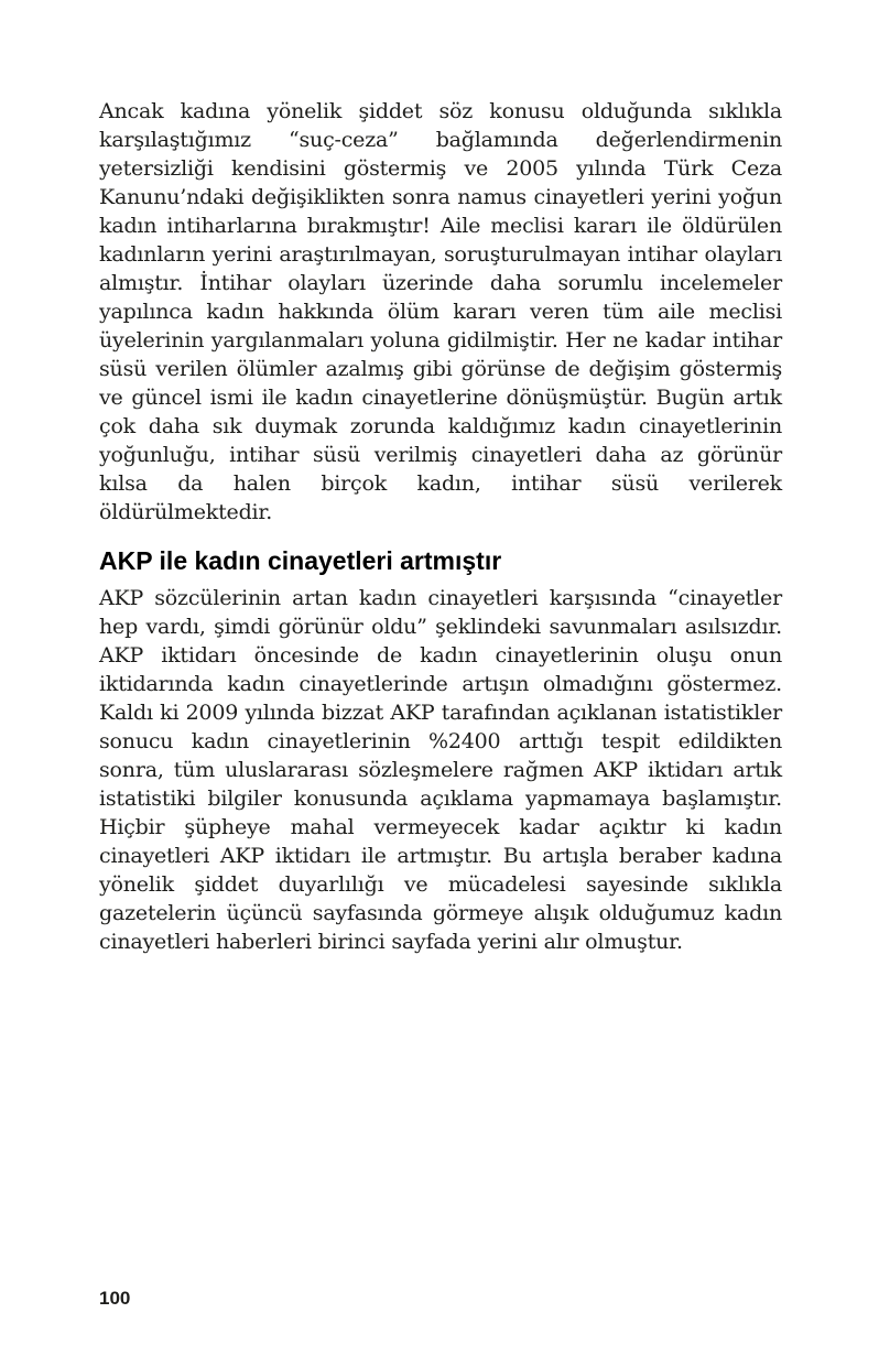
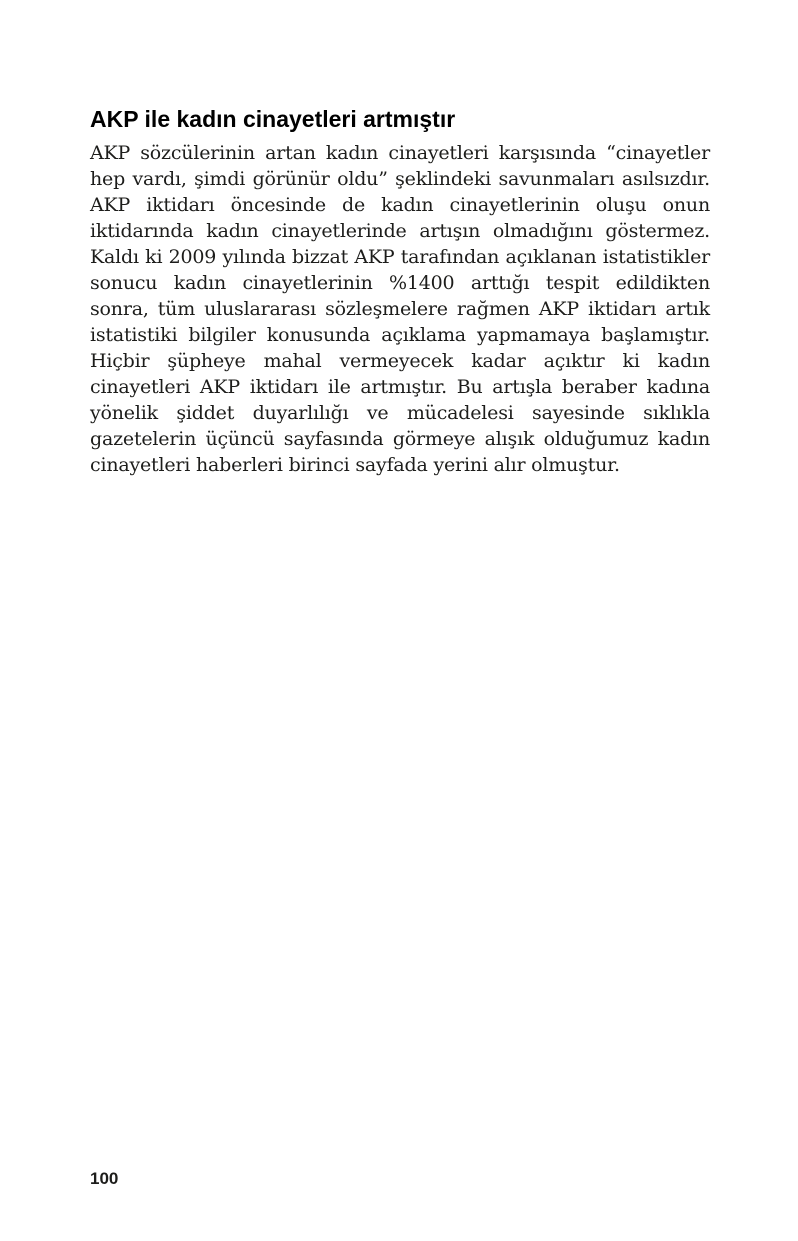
- Ancak kadına yönelik şiddet söz konusu olduğunda sıklıkla karşılaştığımız “suç-ceza” bağlamında değerlendirmenin yetersizliği kendisini göstermiş ve 2005 yılında Türk Ceza Kanunu’ndaki değişiklikten sonra namus cinayetleri yerini yoğun kadın intiharlarına bırakmıştır! Aile meclisi kararı ile öldürülen kadınların yerini araştırılmayan, soruşturulmayan intihar olayları almıştır. İntihar olayları üzerinde daha sorumlu incelemeler yapılınca kadın hakkında ölüm kararı veren tüm aile meclisi üyelerinin yargılanmaları yoluna gidilmiştir. Her ne kadar intihar süsü verilen ölümler azalmış gibi görünse de değişim göstermiş ve güncel ismi ile kadın cinayetlerine dönüşmüştür. Bugün artık çok daha sık duymak zorunda kaldığımız kadın cinayetlerinin yoğunluğu, intihar süsü verilmiş cinayetleri daha az görünür kılsa da halen birçok kadın, intihar süsü verilerek öldürülmektedir.
  AKP ile kadın cinayetleri artmıştır
- AKP sözcülerinin artan kadın cinayetleri karşısında “cinayetler hep vardı, şimdi görünür oldu” şeklindeki savunmaları asılsızdır. AKP iktidarı öncesinde de kadın cinayetlerinin oluşu onun iktidarında kadın cinayetlerinde artışın olmadığını göstermez. Kaldı ki 2009 yılında bizzat AKP tarafından açıklanan istatistikler sonucu kadın cinayetlerinin %2400 arttığı tespit edildikten sonra, tüm uluslararası sözleşmelere rağmen AKP iktidarı artık istatistiki bilgiler konusunda açıklama yapmamaya başlamıştır. Hiçbir şüpheye mahal vermeyecek kadar açıktır ki kadın cinayetleri AKP iktidarı ile artmıştır. Bu artışla beraber kadına yönelik şiddet duyarlılığı ve mücadelesi sayesinde sıklıkla gazetelerin üçüncü sayfasında görmeye alışık olduğumuz kadın cinayetleri haberleri birinci sayfada yerini alır olmuştur.
+ AKP sözcülerinin artan kadın cinayetleri karşısında “cinayetler hep vardı, şimdi görünür oldu” şeklindeki savunmaları asılsızdır. AKP iktidarı öncesinde de kadın cinayetlerinin oluşu onun iktidarında kadın cinayetlerinde artışın olmadığını göstermez. Kaldı ki 2009 yılında bizzat AKP tarafından açıklanan istatistikler sonucu kadın cinayetlerinin %1400 arttığı tespit edildikten sonra, tüm uluslararası sözleşmelere rağmen AKP iktidarı artık istatistiki bilgiler konusunda açıklama yapmamaya başlamıştır. Hiçbir şüpheye mahal vermeyecek kadar açıktır ki kadın cinayetleri AKP iktidarı ile artmıştır. Bu artışla beraber kadına yönelik şiddet duyarlılığı ve mücadelesi sayesinde sıklıkla gazetelerin üçüncü sayfasında görmeye alışık olduğumuz kadın cinayetleri haberleri birinci sayfada yerini alır olmuştur.
  100
